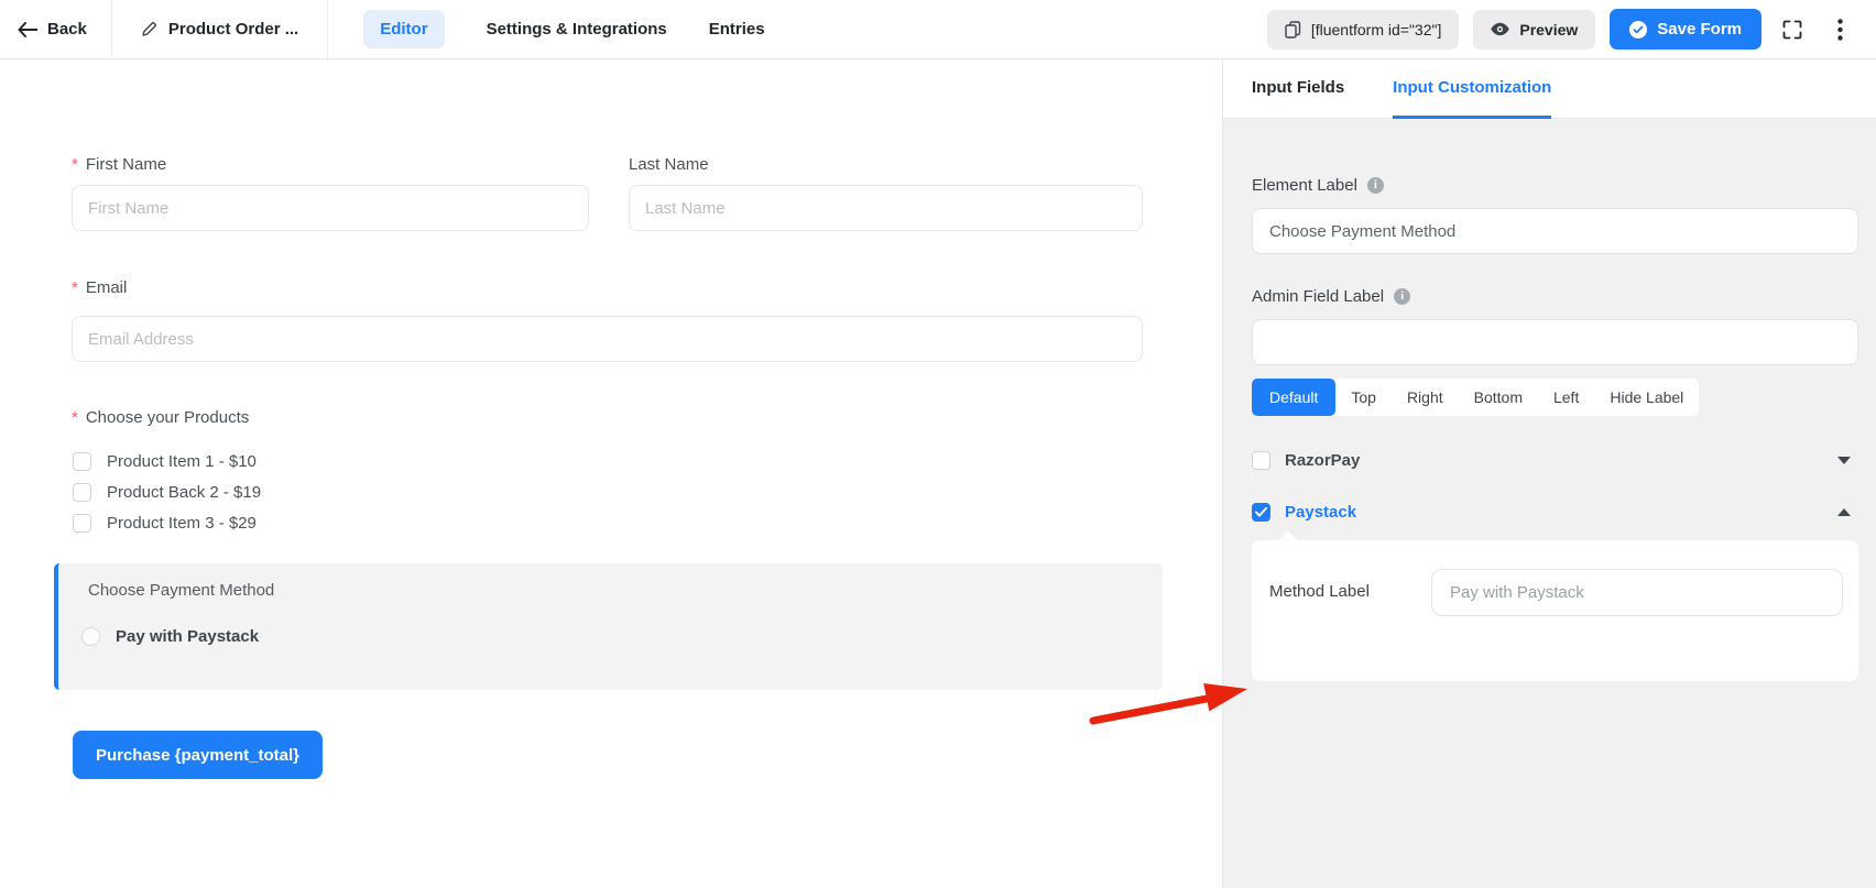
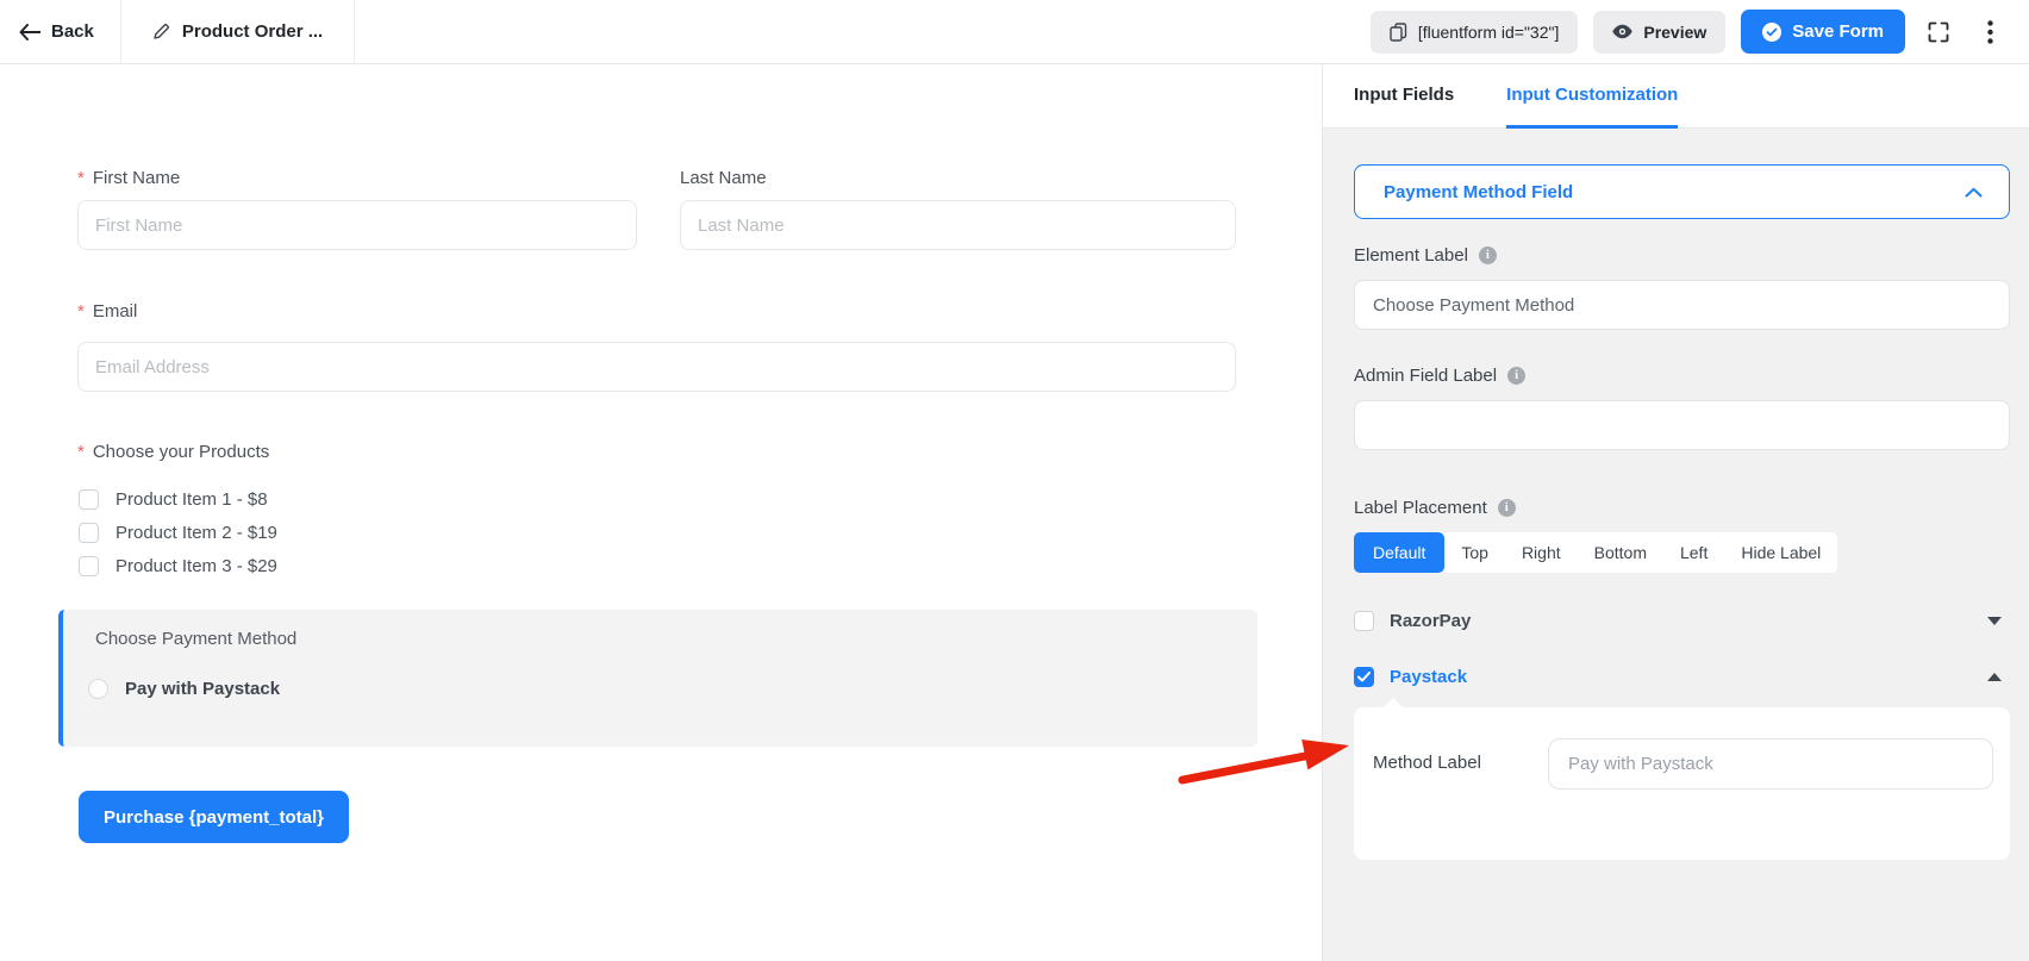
  Back
  Product Order ...
- Editor
- Settings & Integrations
- Entries
  [fluentform id="32"]
  Preview
  Save Form
  * First Name
  First Name
  Last Name
  Last Name
  * Email
  Email Address
  * Choose your Products
- Product Item 1 - $10
+ Product Item 1 - $8
- Product Back 2 - $19
+ Product Item 2 - $19
  Product Item 3 - $29
  Choose Payment Method
  Pay with Paystack
  Purchase {payment_total}
  Input Fields
  Input Customization
+ Payment Method Field
  Element Label
  Choose Payment Method
  Admin Field Label
+ Label Placement
  Default
  Top
  Right
  Bottom
  Left
  Hide Label
  RazorPay
  Paystack
  Method Label
  Pay with Paystack
